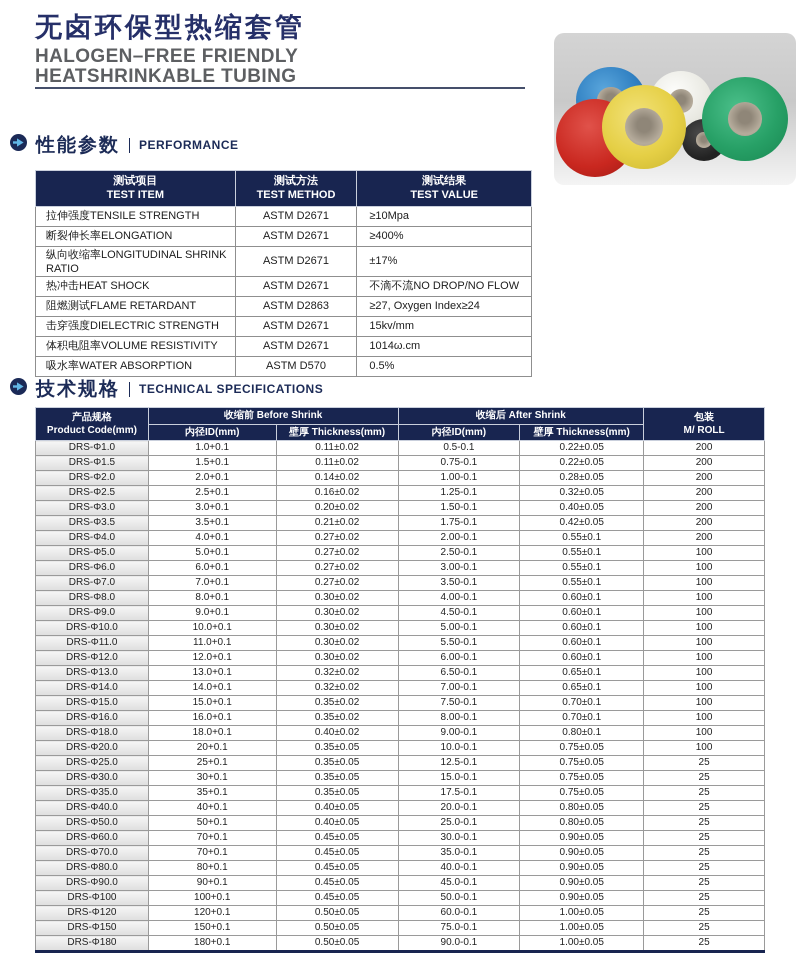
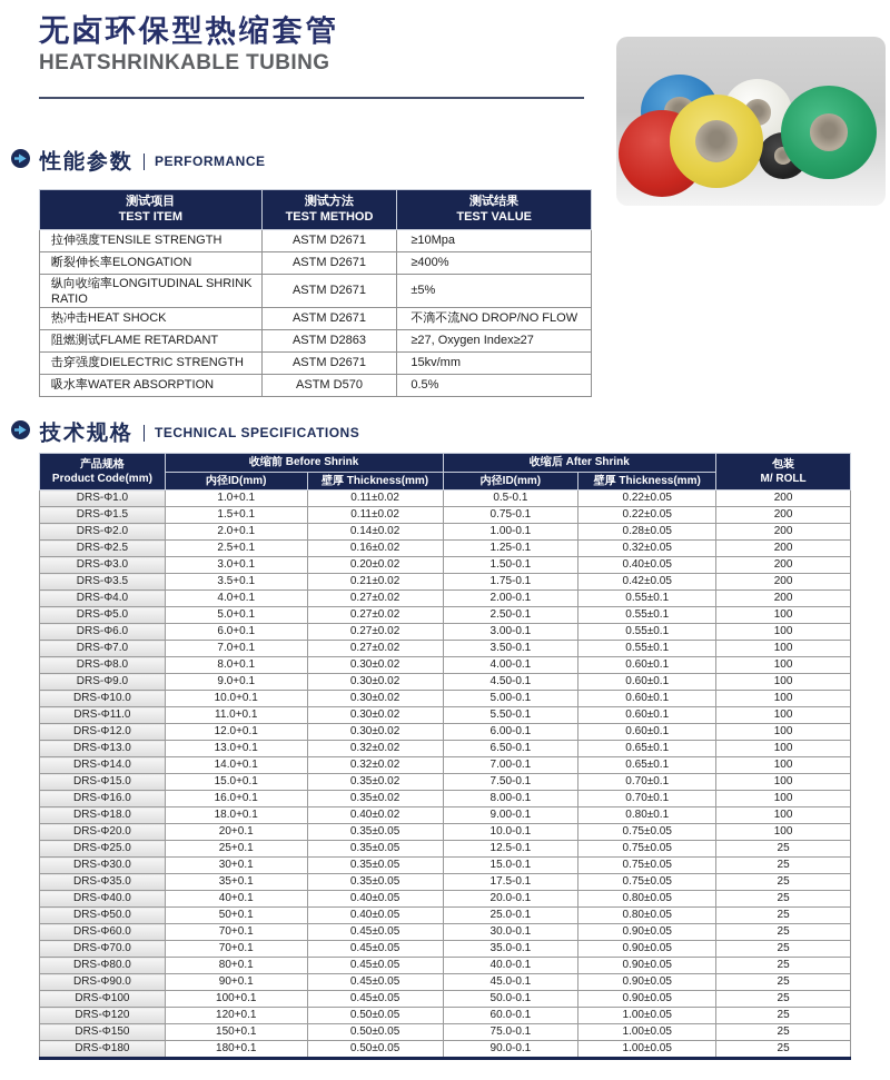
  无卤环保型热缩套管
- HALOGEN–FREE FRIENDLY
  HEATSHRINKABLE TUBING
  性能参数
  PERFORMANCE
  测试项目TEST ITEM	测试方法TEST METHOD	测试结果TEST VALUE
  拉伸强度TENSILE STRENGTH	ASTM D2671	≥10Mpa
  断裂伸长率ELONGATION	ASTM D2671	≥400%
- 纵向收缩率LONGITUDINAL SHRINK RATIO	ASTM D2671	±17%
+ 纵向收缩率LONGITUDINAL SHRINK RATIO	ASTM D2671	±5%
  热冲击HEAT SHOCK	ASTM D2671	不滴不流NO DROP/NO FLOW
- 阻燃测试FLAME RETARDANT	ASTM D2863	≥27, Oxygen Index≥24
+ 阻燃测试FLAME RETARDANT	ASTM D2863	≥27, Oxygen Index≥27
  击穿强度DIELECTRIC STRENGTH	ASTM D2671	15kv/mm
- 体积电阻率VOLUME RESISTIVITY	ASTM D2671	1014ω.cm
  吸水率WATER ABSORPTION	ASTM D570	0.5%
  技术规格
  TECHNICAL SPECIFICATIONS
  产品规格Product Code(mm)	收缩前 Before Shrink	收缩后 After Shrink	包装M/ ROLL
  内径ID(mm)	壁厚 Thickness(mm)	内径ID(mm)	壁厚 Thickness(mm)
  DRS-Φ1.0	1.0+0.1	0.11±0.02	0.5-0.1	0.22±0.05	200
  DRS-Φ1.5	1.5+0.1	0.11±0.02	0.75-0.1	0.22±0.05	200
  DRS-Φ2.0	2.0+0.1	0.14±0.02	1.00-0.1	0.28±0.05	200
  DRS-Φ2.5	2.5+0.1	0.16±0.02	1.25-0.1	0.32±0.05	200
  DRS-Φ3.0	3.0+0.1	0.20±0.02	1.50-0.1	0.40±0.05	200
  DRS-Φ3.5	3.5+0.1	0.21±0.02	1.75-0.1	0.42±0.05	200
  DRS-Φ4.0	4.0+0.1	0.27±0.02	2.00-0.1	0.55±0.1	200
  DRS-Φ5.0	5.0+0.1	0.27±0.02	2.50-0.1	0.55±0.1	100
  DRS-Φ6.0	6.0+0.1	0.27±0.02	3.00-0.1	0.55±0.1	100
  DRS-Φ7.0	7.0+0.1	0.27±0.02	3.50-0.1	0.55±0.1	100
  DRS-Φ8.0	8.0+0.1	0.30±0.02	4.00-0.1	0.60±0.1	100
  DRS-Φ9.0	9.0+0.1	0.30±0.02	4.50-0.1	0.60±0.1	100
  DRS-Φ10.0	10.0+0.1	0.30±0.02	5.00-0.1	0.60±0.1	100
  DRS-Φ11.0	11.0+0.1	0.30±0.02	5.50-0.1	0.60±0.1	100
  DRS-Φ12.0	12.0+0.1	0.30±0.02	6.00-0.1	0.60±0.1	100
  DRS-Φ13.0	13.0+0.1	0.32±0.02	6.50-0.1	0.65±0.1	100
  DRS-Φ14.0	14.0+0.1	0.32±0.02	7.00-0.1	0.65±0.1	100
  DRS-Φ15.0	15.0+0.1	0.35±0.02	7.50-0.1	0.70±0.1	100
  DRS-Φ16.0	16.0+0.1	0.35±0.02	8.00-0.1	0.70±0.1	100
  DRS-Φ18.0	18.0+0.1	0.40±0.02	9.00-0.1	0.80±0.1	100
  DRS-Φ20.0	20+0.1	0.35±0.05	10.0-0.1	0.75±0.05	100
  DRS-Φ25.0	25+0.1	0.35±0.05	12.5-0.1	0.75±0.05	25
  DRS-Φ30.0	30+0.1	0.35±0.05	15.0-0.1	0.75±0.05	25
  DRS-Φ35.0	35+0.1	0.35±0.05	17.5-0.1	0.75±0.05	25
  DRS-Φ40.0	40+0.1	0.40±0.05	20.0-0.1	0.80±0.05	25
  DRS-Φ50.0	50+0.1	0.40±0.05	25.0-0.1	0.80±0.05	25
  DRS-Φ60.0	70+0.1	0.45±0.05	30.0-0.1	0.90±0.05	25
  DRS-Φ70.0	70+0.1	0.45±0.05	35.0-0.1	0.90±0.05	25
  DRS-Φ80.0	80+0.1	0.45±0.05	40.0-0.1	0.90±0.05	25
  DRS-Φ90.0	90+0.1	0.45±0.05	45.0-0.1	0.90±0.05	25
  DRS-Φ100	100+0.1	0.45±0.05	50.0-0.1	0.90±0.05	25
  DRS-Φ120	120+0.1	0.50±0.05	60.0-0.1	1.00±0.05	25
  DRS-Φ150	150+0.1	0.50±0.05	75.0-0.1	1.00±0.05	25
  DRS-Φ180	180+0.1	0.50±0.05	90.0-0.1	1.00±0.05	25
